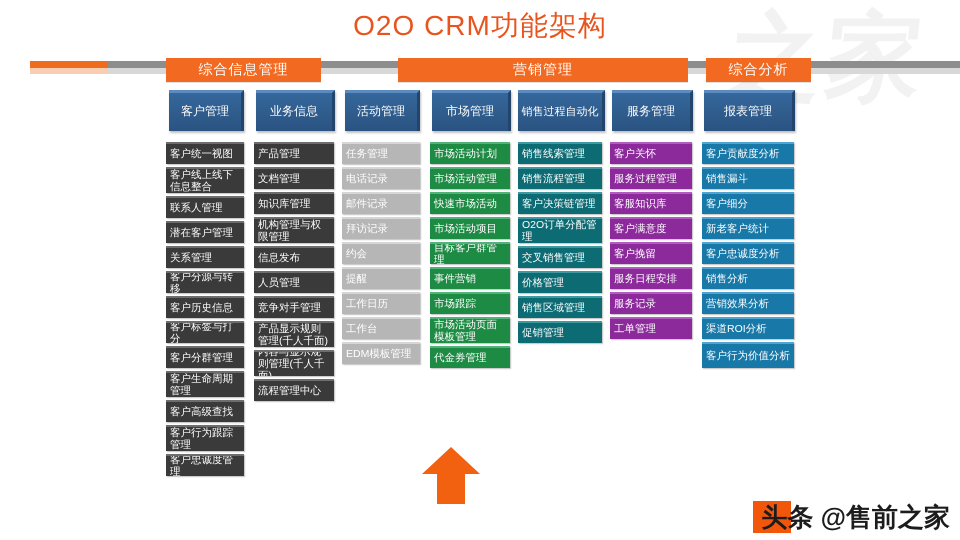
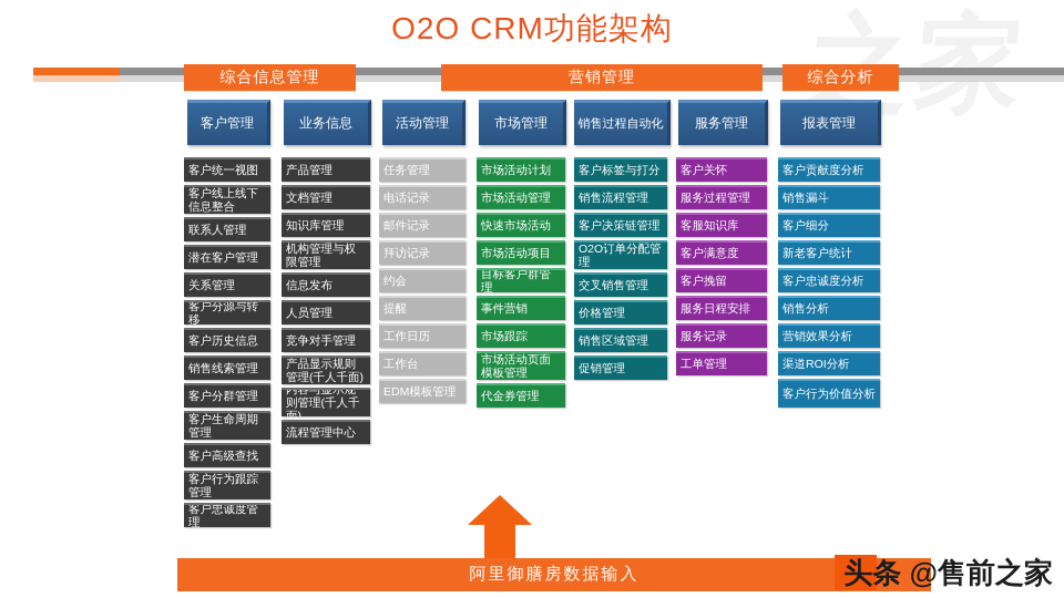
  O2O CRM功能架构
  综合信息管理
  营销管理
  综合分析
  客户管理
  客户统一视图
  客户线上线下信息整合
  联系人管理
  潜在客户管理
  关系管理
  客户分源与转移
  客户历史信息
- 客户标签与打分
+ 销售线索管理
  客户分群管理
  客户生命周期管理
  客户高级查找
  客户行为跟踪管理
  客户忠诚度管理
  业务信息
  产品管理
  文档管理
  知识库管理
  机构管理与权限管理
  信息发布
  人员管理
  竞争对手管理
  产品显示规则管理(千人千面)
  内容与显示规则管理(千人千
  流程管理中心
  活动管理
  任务管理
  电话记录
  邮件记录
  拜访记录
  约会
  提醒
  工作日历
  工作台
  EDM模板管理
  市场管理
  市场活动计划
  市场活动管理
  快速市场活动
  市场活动项目
  目标客户群管理
  事件营销
  市场跟踪
  市场活动页面模板管理
  代金券管理
  销售过程自动化
- 销售线索管理
+ 客户标签与打分
  销售流程管理
  客户决策链管理
  O2O订单分配管理
  交叉销售管理
  价格管理
  销售区域管理
  促销管理
  服务管理
  客户关怀
  服务过程管理
  客服知识库
  客户满意度
  客户挽留
  服务日程安排
  服务记录
  工单管理
  报表管理
  客户贡献度分析
  销售漏斗
  客户细分
  新老客户统计
  客户忠诚度分析
  销售分析
  营销效果分析
  渠道ROI分析
  客户行为价值分析
+ 阿里御膳房数据输入
  头条 @售前之家
